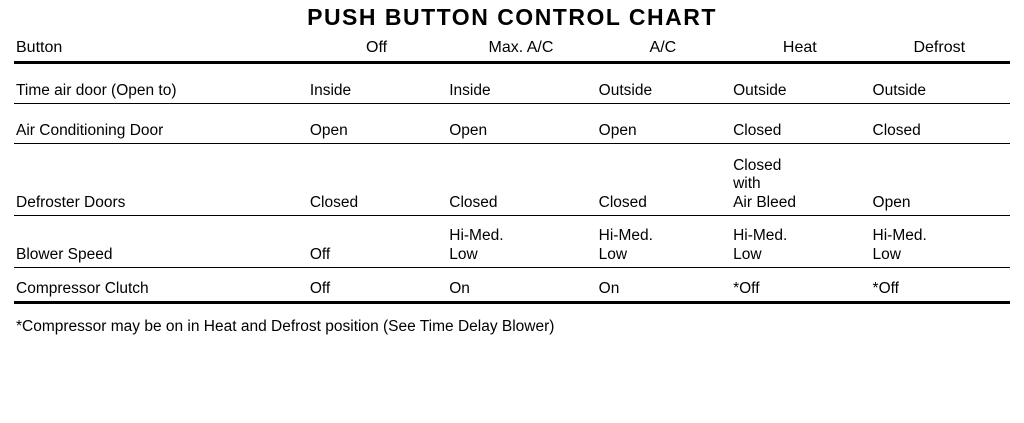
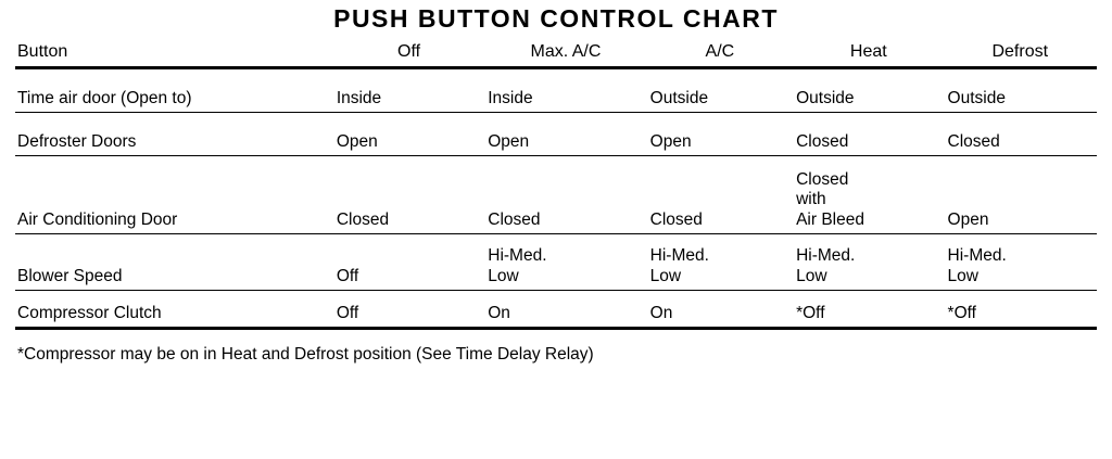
  PUSH BUTTON CONTROL CHART
  Button	Off	Max. A/C	A/C	Heat	Defrost
  Time air door (Open to)	Inside	Inside	Outside	Outside	Outside
- Air Conditioning Door	Open	Open	Open	Closed	Closed
+ Defroster Doors	Open	Open	Open	Closed	Closed
- Defroster Doors	Closed	Closed	Closed	ClosedwithAir Bleed	Open
+ Air Conditioning Door	Closed	Closed	Closed	ClosedwithAir Bleed	Open
  Blower Speed	Off	Hi-Med.Low	Hi-Med.Low	Hi-Med.Low	Hi-Med.Low
  Compressor Clutch	Off	On	On	*Off	*Off
- *Compressor may be on in Heat and Defrost position (See Time Delay Blower)
+ *Compressor may be on in Heat and Defrost position (See Time Delay Relay)
